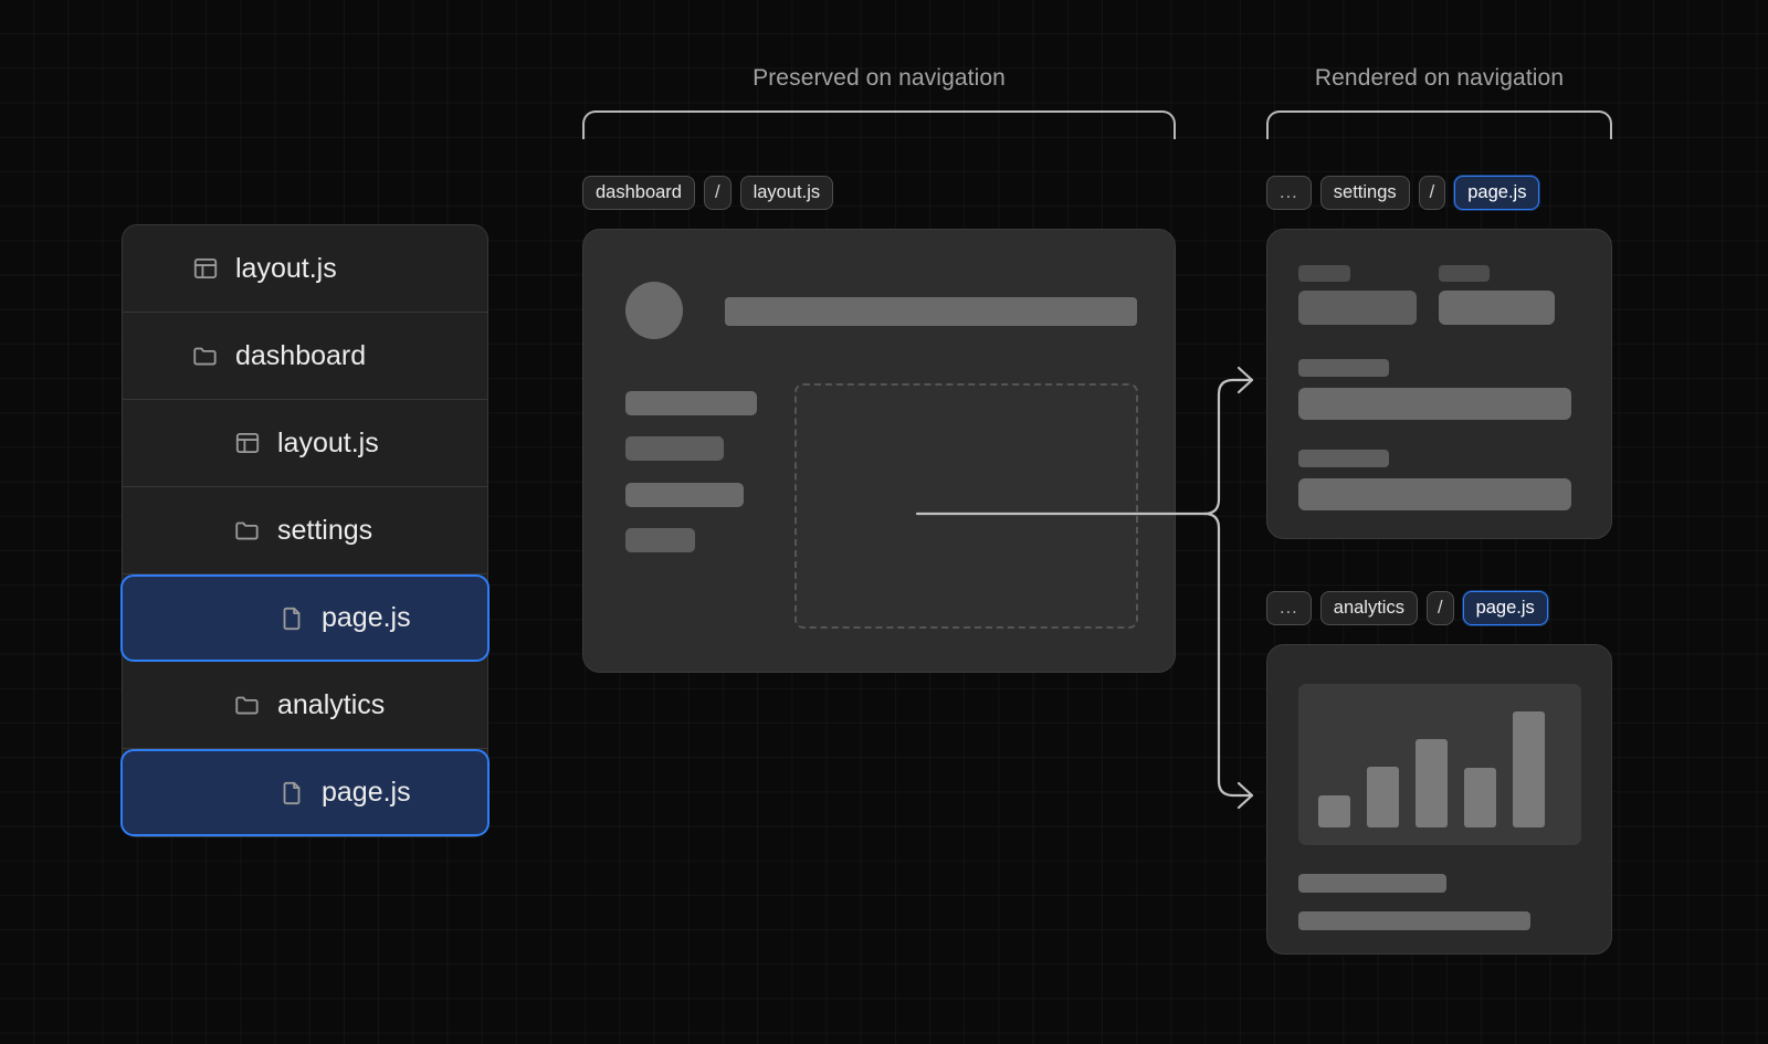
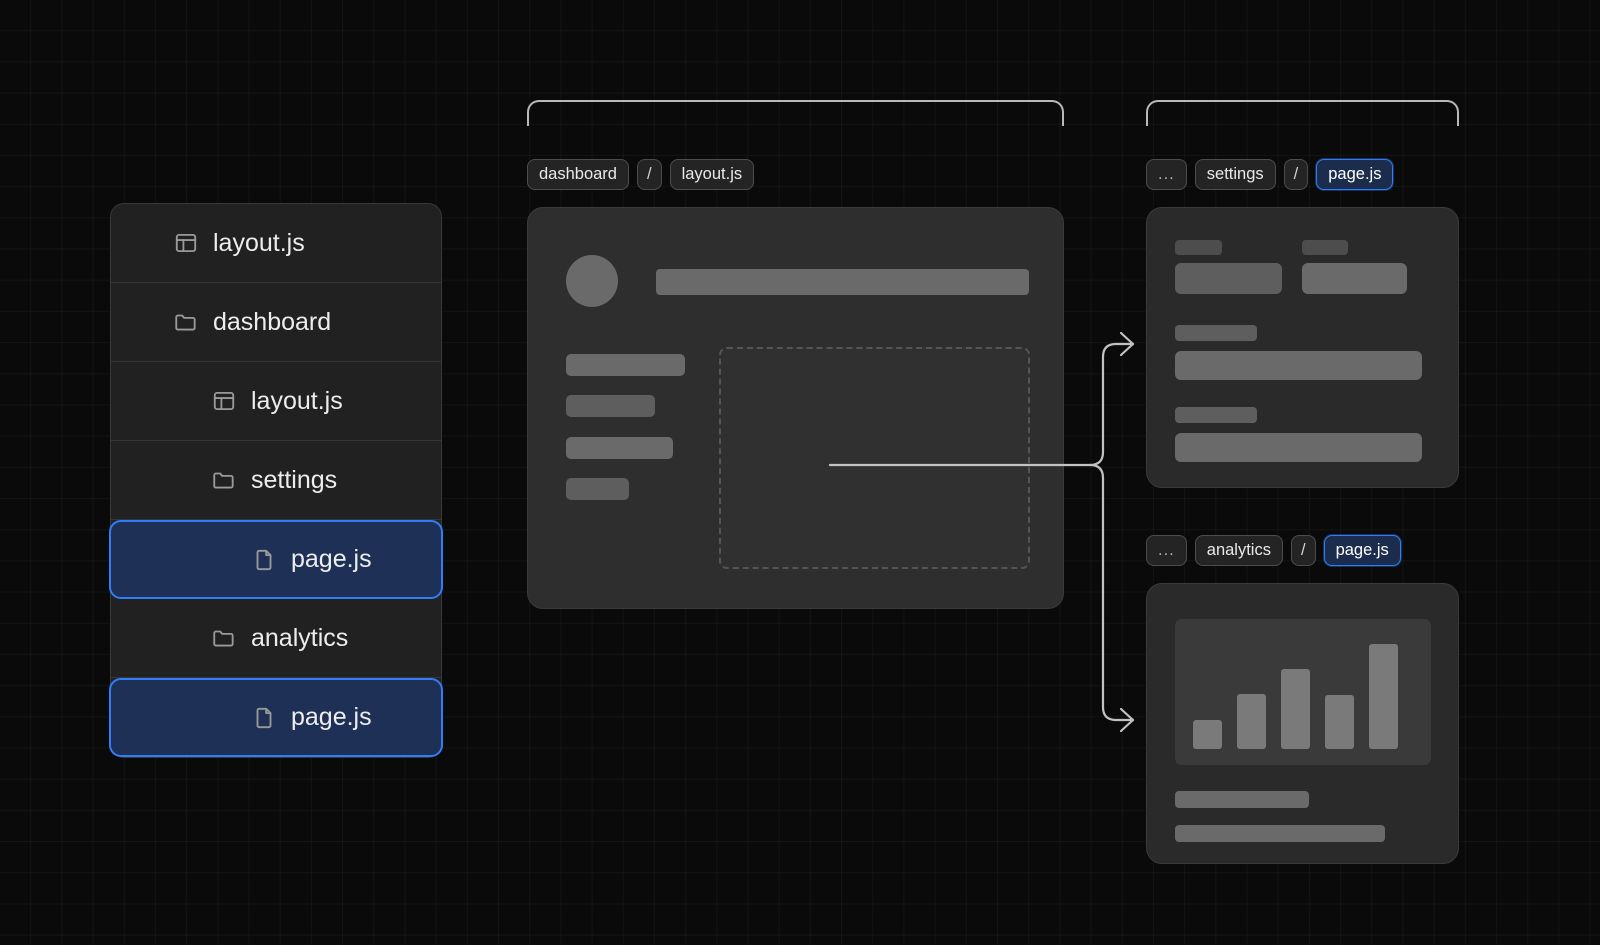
- Preserved on navigation
- Rendered on navigation
  dashboard
  /
  layout.js
  ...
  settings
  /
  page.js
  ...
  analytics
  /
  page.js
  layout.js
  dashboard
  layout.js
  settings
  page.js
  analytics
  page.js
